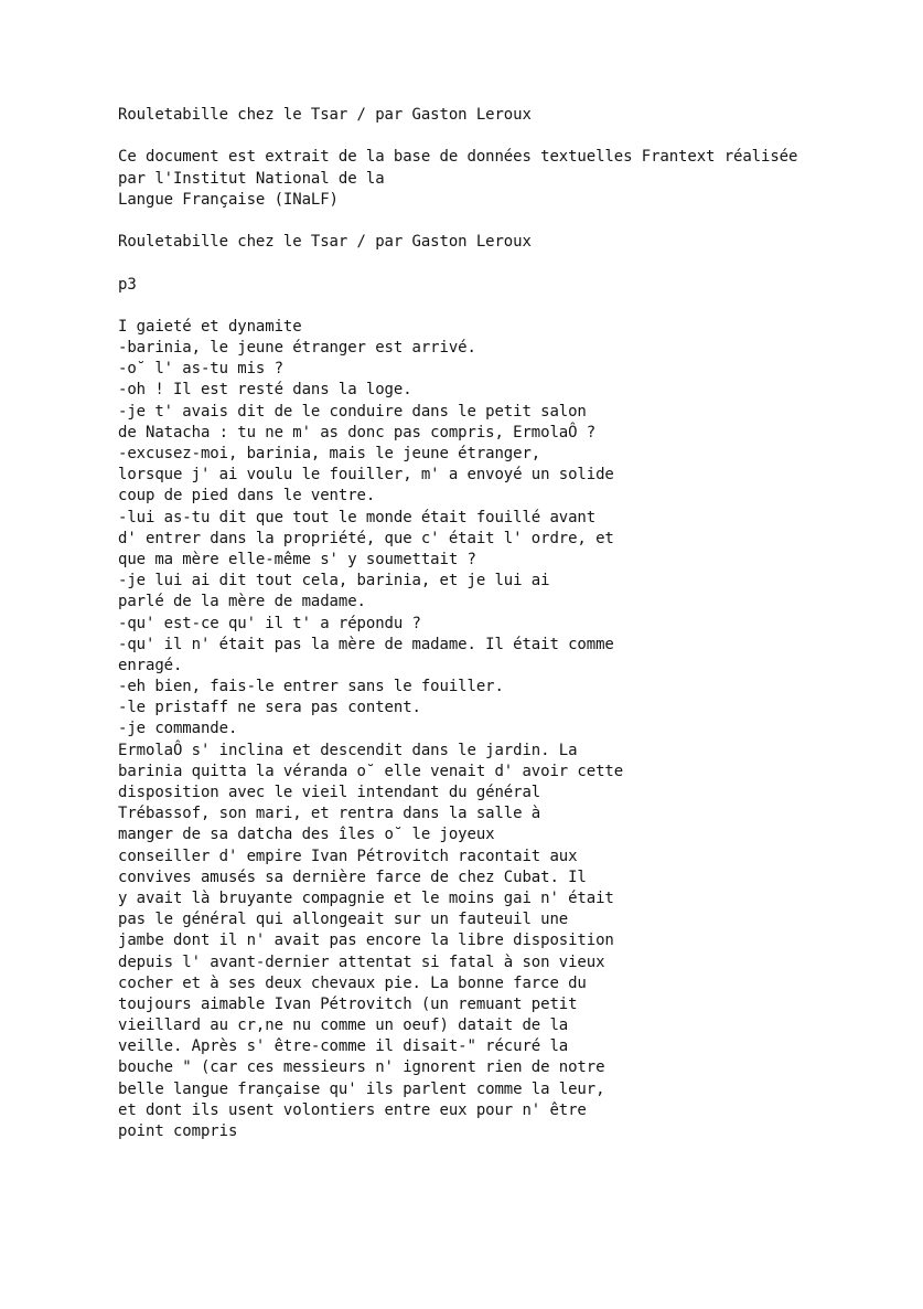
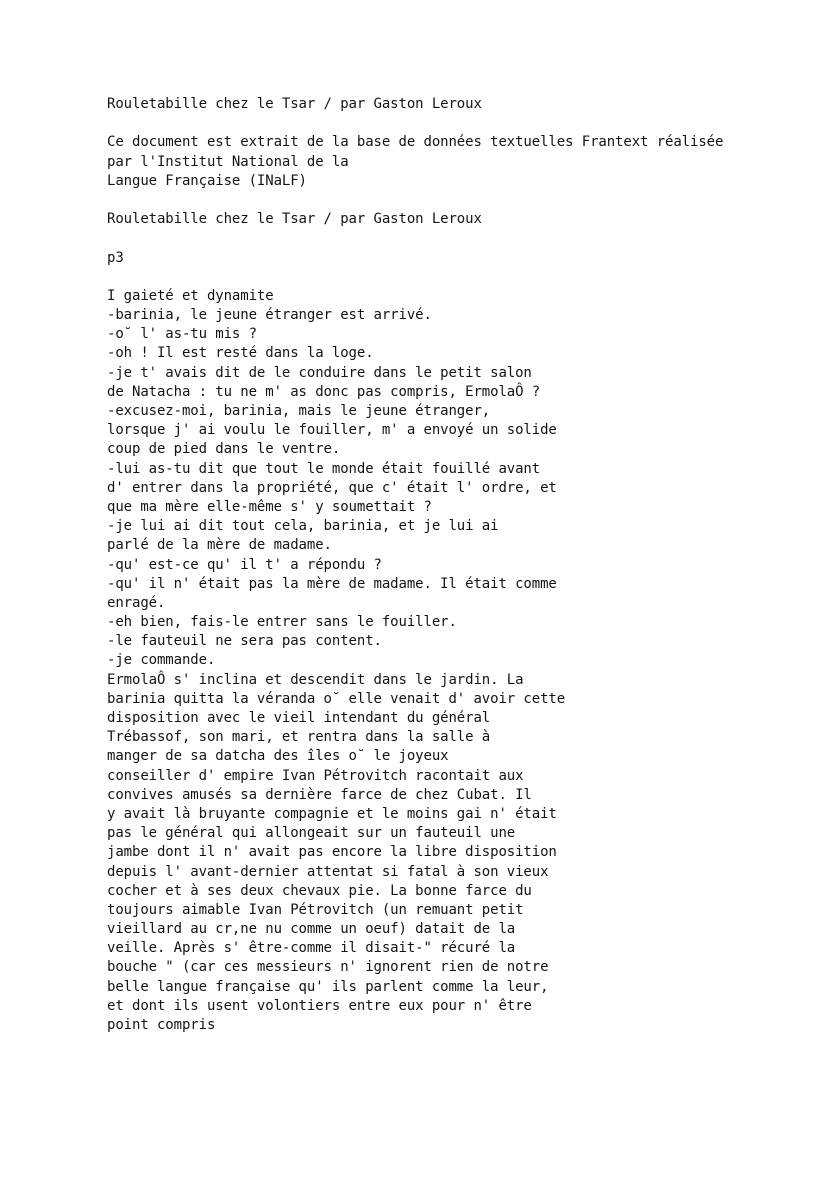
  Rouletabille chez le Tsar / par Gaston Leroux
  Ce document est extrait de la base de données textuelles Frantext réalisée
  par l'Institut National de la
  Langue Française (INaLF)
  Rouletabille chez le Tsar / par Gaston Leroux
  p3
  I gaieté et dynamite
  -barinia, le jeune étranger est arrivé.
  -o˘ l' as-tu mis ?
  -oh ! Il est resté dans la loge.
  -je t' avais dit de le conduire dans le petit salon
  de Natacha : tu ne m' as donc pas compris, ErmolaÔ ?
  -excusez-moi, barinia, mais le jeune étranger,
  lorsque j' ai voulu le fouiller, m' a envoyé un solide
  coup de pied dans le ventre.
  -lui as-tu dit que tout le monde était fouillé avant
  d' entrer dans la propriété, que c' était l' ordre, et
  que ma mère elle-même s' y soumettait ?
  -je lui ai dit tout cela, barinia, et je lui ai
  parlé de la mère de madame.
  -qu' est-ce qu' il t' a répondu ?
  -qu' il n' était pas la mère de madame. Il était comme
  enragé.
  -eh bien, fais-le entrer sans le fouiller.
- -le pristaff ne sera pas content.
+ -le fauteuil ne sera pas content.
  -je commande.
  ErmolaÔ s' inclina et descendit dans le jardin. La
  barinia quitta la véranda o˘ elle venait d' avoir cette
  disposition avec le vieil intendant du général
  Trébassof, son mari, et rentra dans la salle à
  manger de sa datcha des îles o˘ le joyeux
  conseiller d' empire Ivan Pétrovitch racontait aux
  convives amusés sa dernière farce de chez Cubat. Il
  y avait là bruyante compagnie et le moins gai n' était
  pas le général qui allongeait sur un fauteuil une
  jambe dont il n' avait pas encore la libre disposition
  depuis l' avant-dernier attentat si fatal à son vieux
  cocher et à ses deux chevaux pie. La bonne farce du
  toujours aimable Ivan Pétrovitch (un remuant petit
  vieillard au cr,ne nu comme un oeuf) datait de la
  veille. Après s' être-comme il disait-" récuré la
  bouche " (car ces messieurs n' ignorent rien de notre
  belle langue française qu' ils parlent comme la leur,
  et dont ils usent volontiers entre eux pour n' être
  point compris
